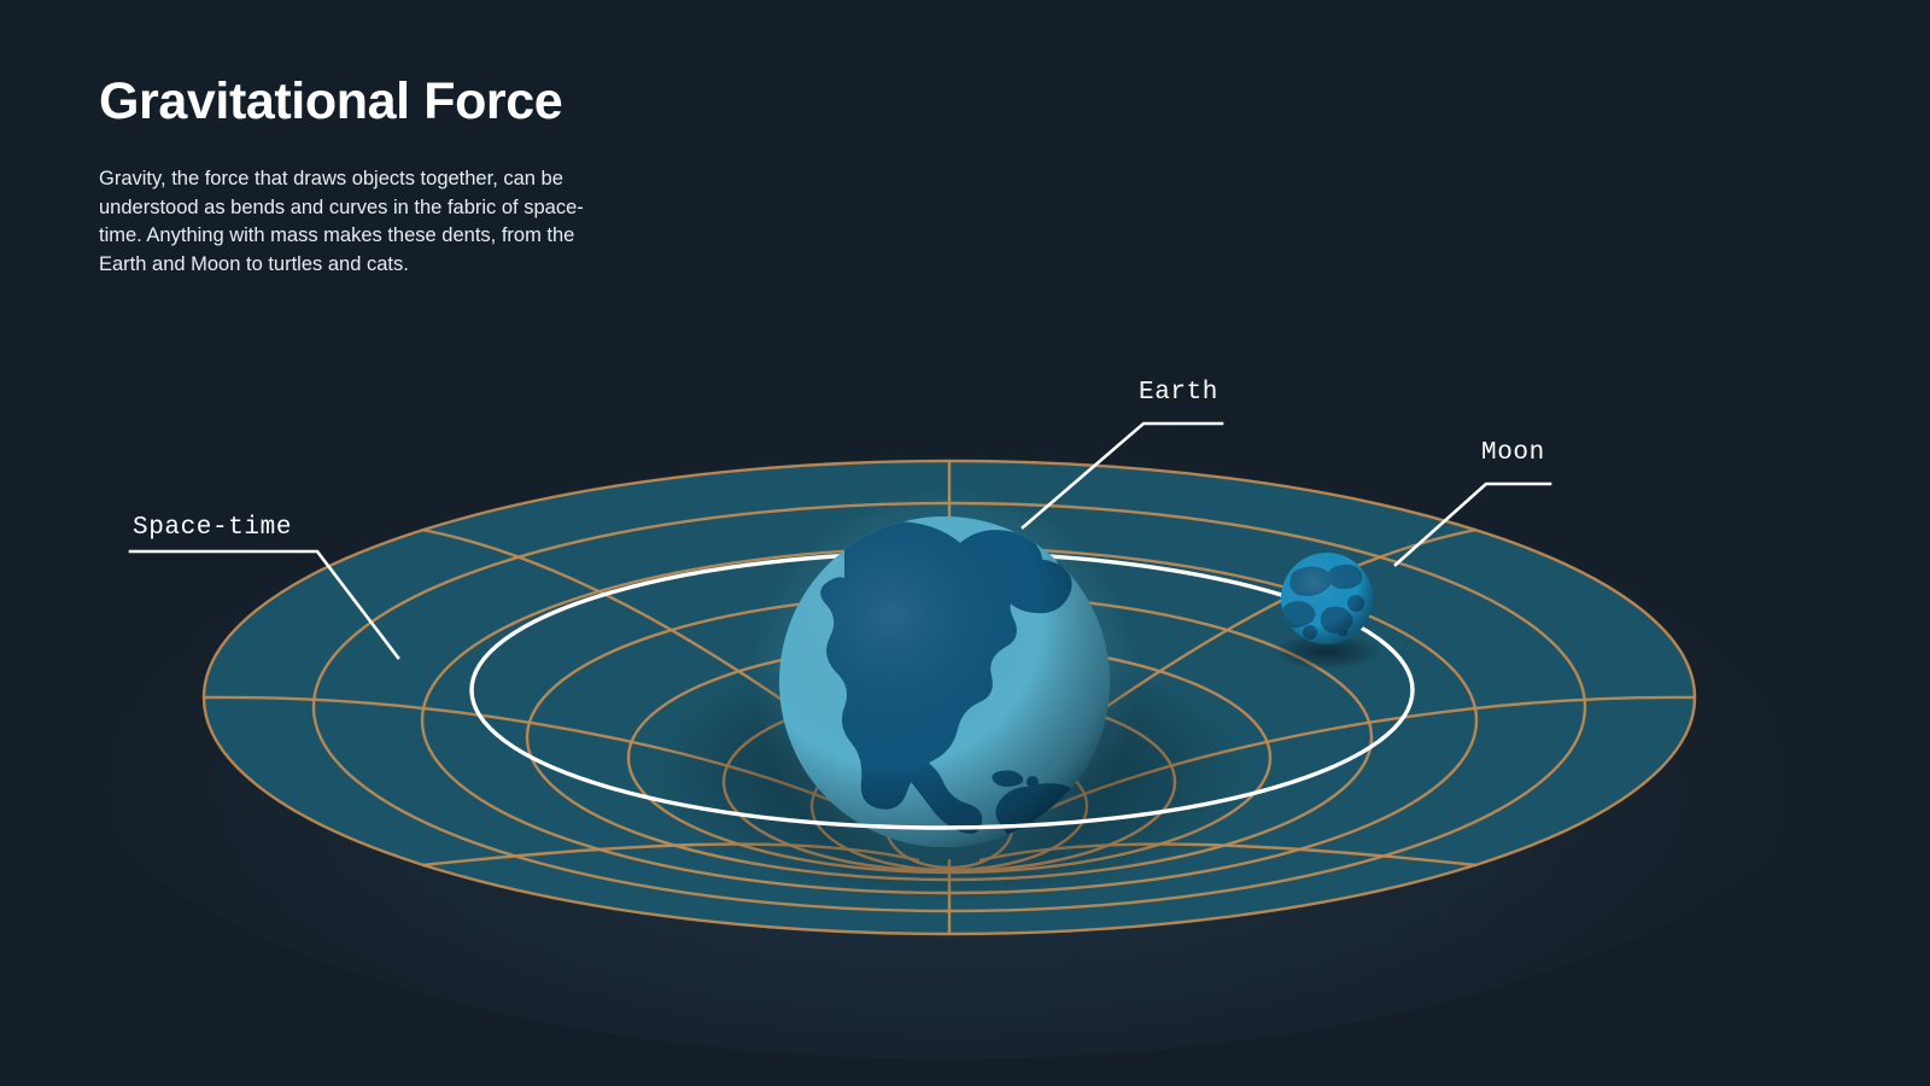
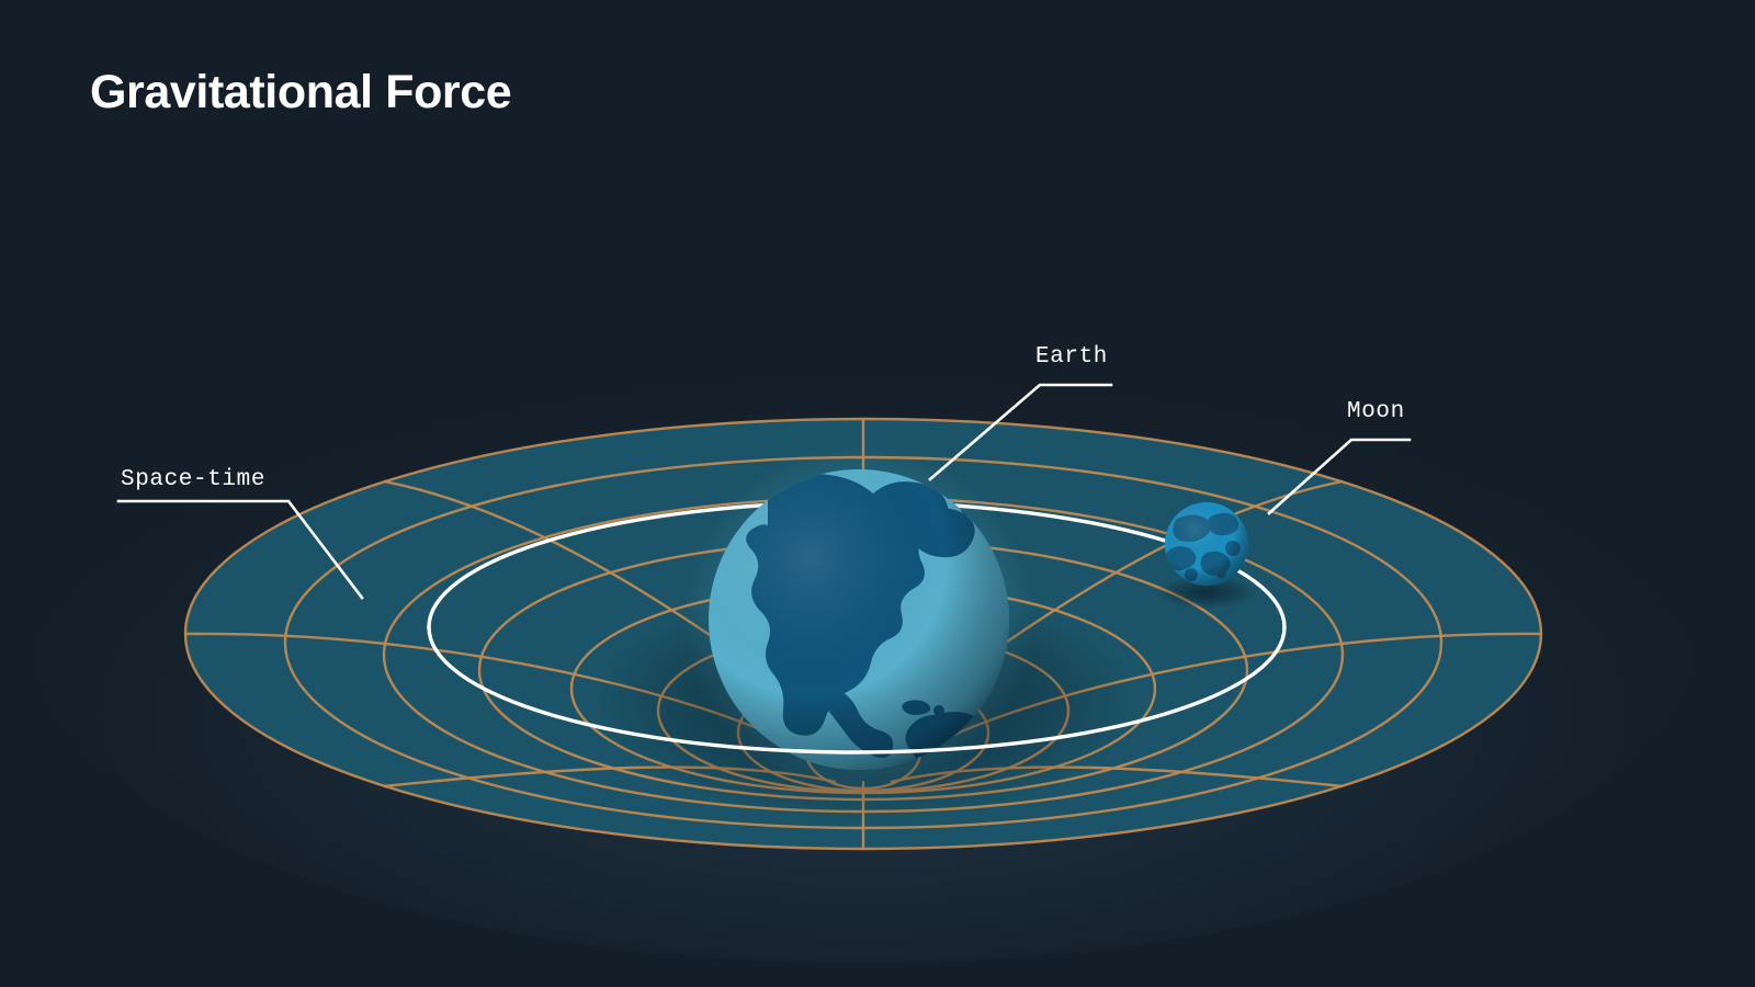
  Gravitational Force
- Gravity, the force that draws objects together, can be understood as bends and curves in the fabric of space-time. Anything with mass makes these dents, from the Earth and Moon to turtles and cats.
  Space-time
  Earth
  Moon
